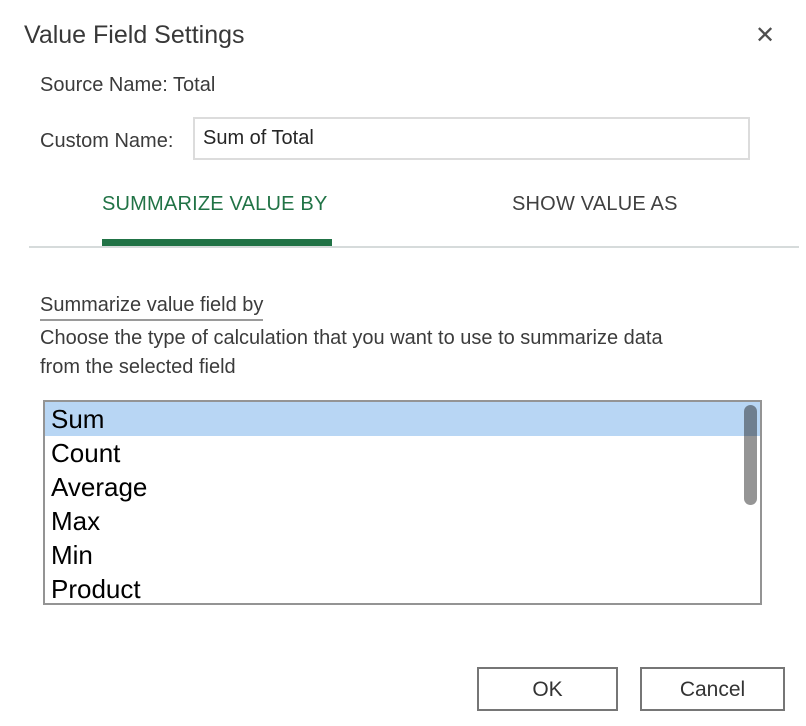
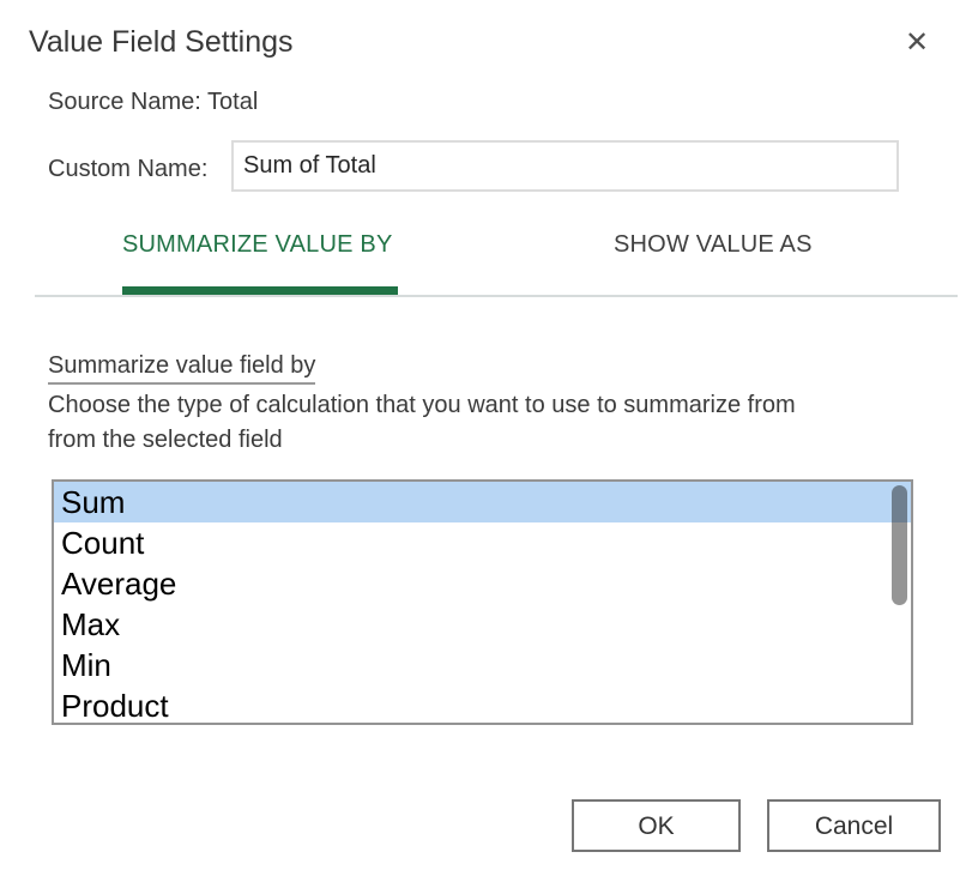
  Value Field Settings
  ✕
  Source Name: Total
  Custom Name:
  Sum of Total
  SUMMARIZE VALUE BY
  SHOW VALUE AS
  Summarize value field by
- Choose the type of calculation that you want to use to summarize data
+ Choose the type of calculation that you want to use to summarize from
  from the selected field
  Sum
  Count
  Average
  Max
  Min
  Product
  OK
  Cancel
